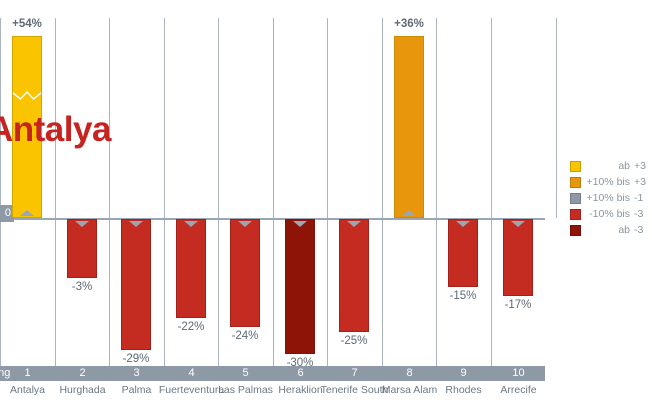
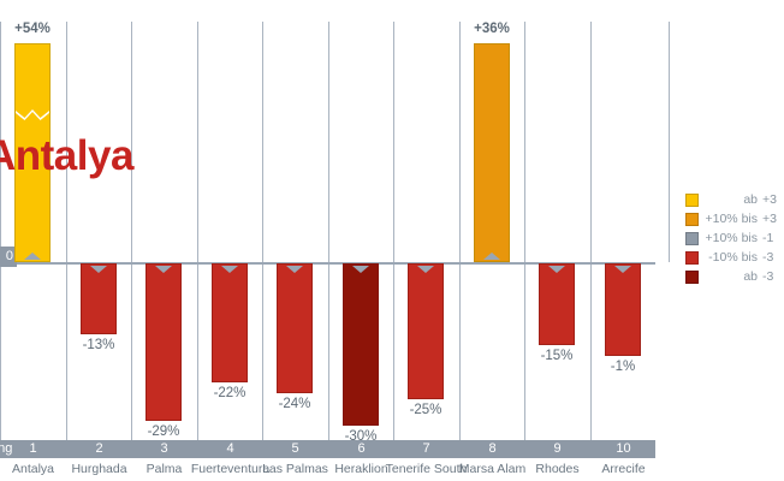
  0
  +54%
- -3%
+ -13%
  -29%
  -22%
  -24%
  -30%
  -25%
  +36%
  -15%
- -17%
+ -1%
  Antalya
  1
  2
  3
  4
  5
  6
  7
  8
  9
  10
  Antalya
  Hurghada
  Palma
  Fuerteventura
  Las Palmas
  Heraklion
  Tenerife South
  Marsa Alam
  Rhodes
  Arrecife
  ab
  +3
  +10% bis
  +3
  +10% bis
  -1
  -10% bis
  -3
  ab
  -3
